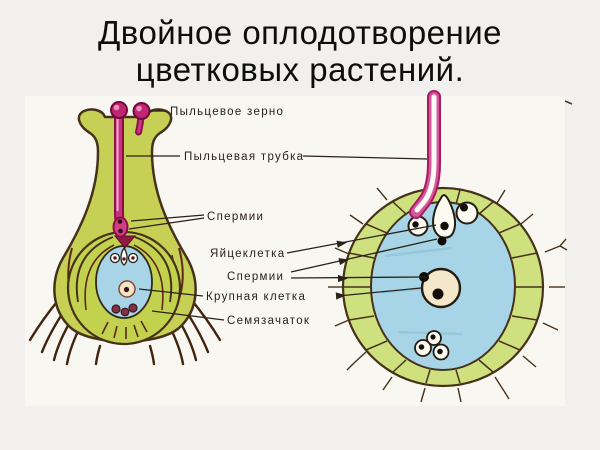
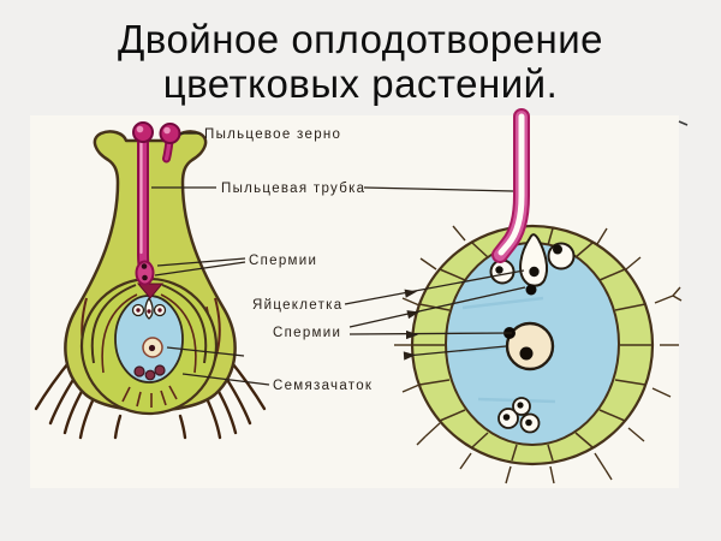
  Двойное оплодотворение
  цветковых растений.
  Пыльцевое зерно
  Пыльцевая трубка
  Спермии
  Яйцеклетка
  Спермии
- Крупная клетка
  Семязачаток
